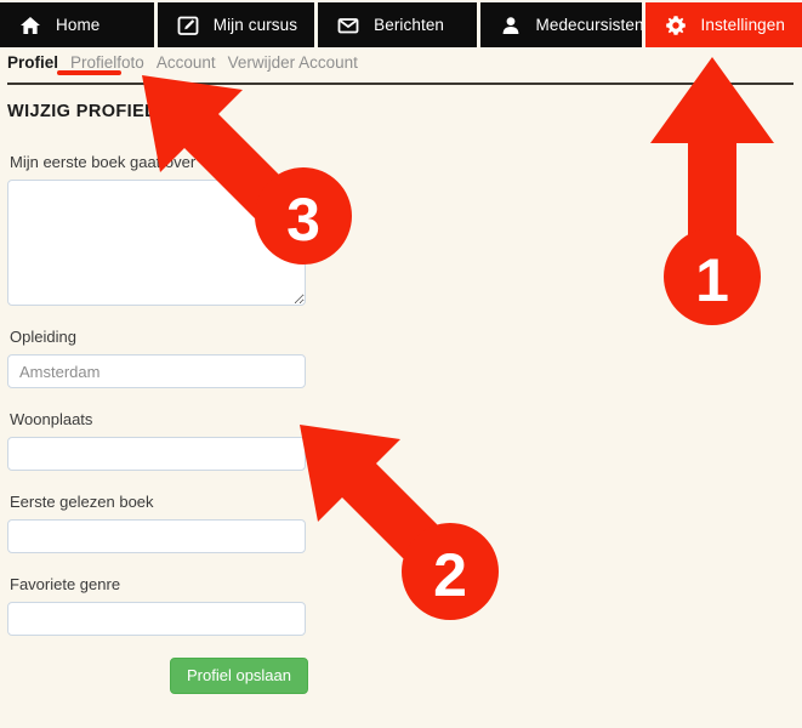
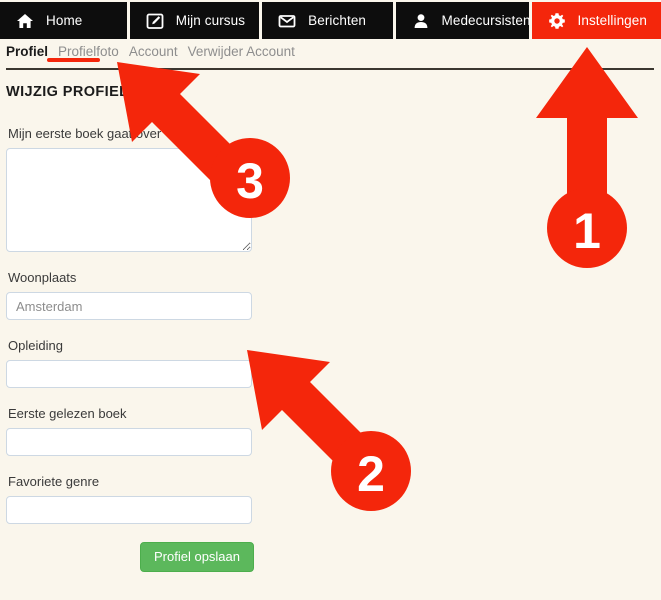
  Home
  Mijn cursus
  Berichten
  Medecursisten
  Instellingen
  Profiel
  Profielfoto
  Account
  Verwijder Account
  WIJZIG PROFIE
  Mijn eerste boek gaaver
- Opleiding
+ Woonplaats
  Amsterdam
- Woonplaats
+ Opleiding
  Eerste gelezen boek
  Favoriete genre
  Profiel opslaan
  1
  2
  3
